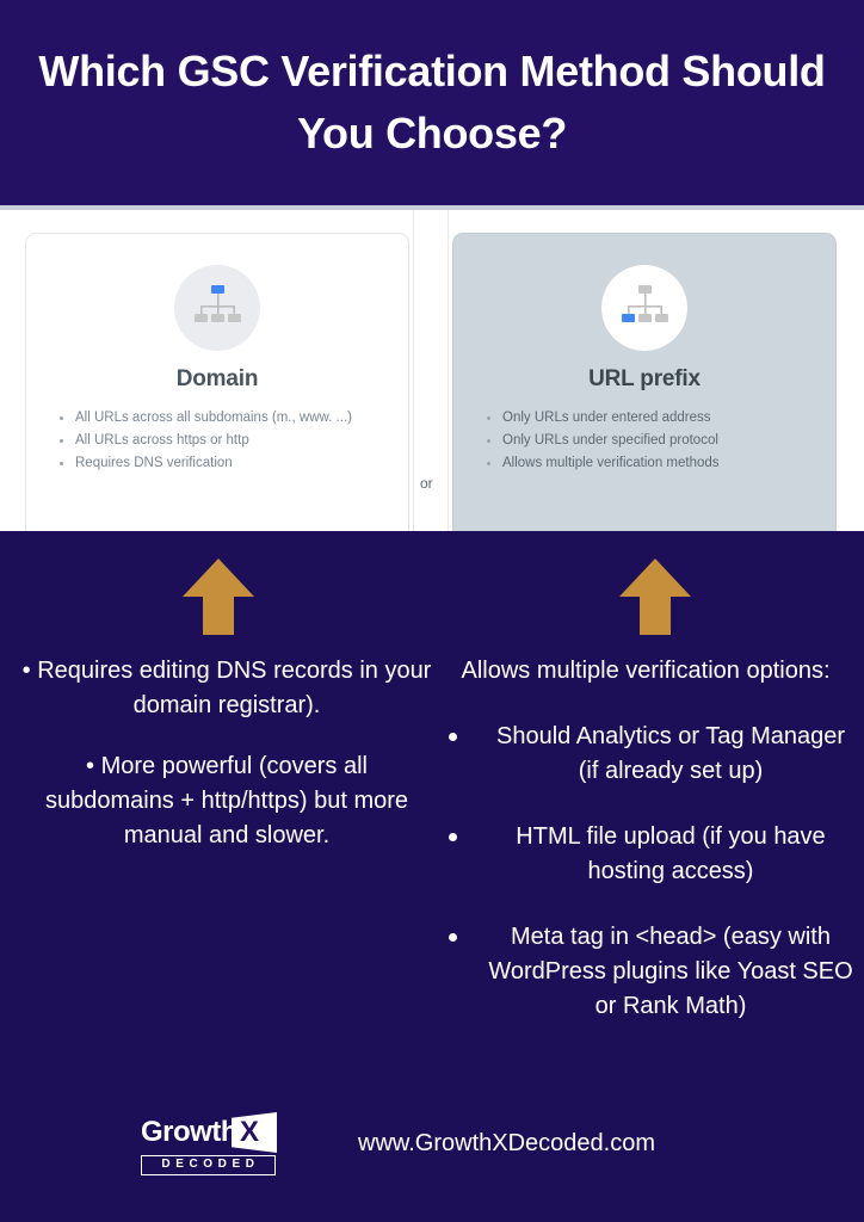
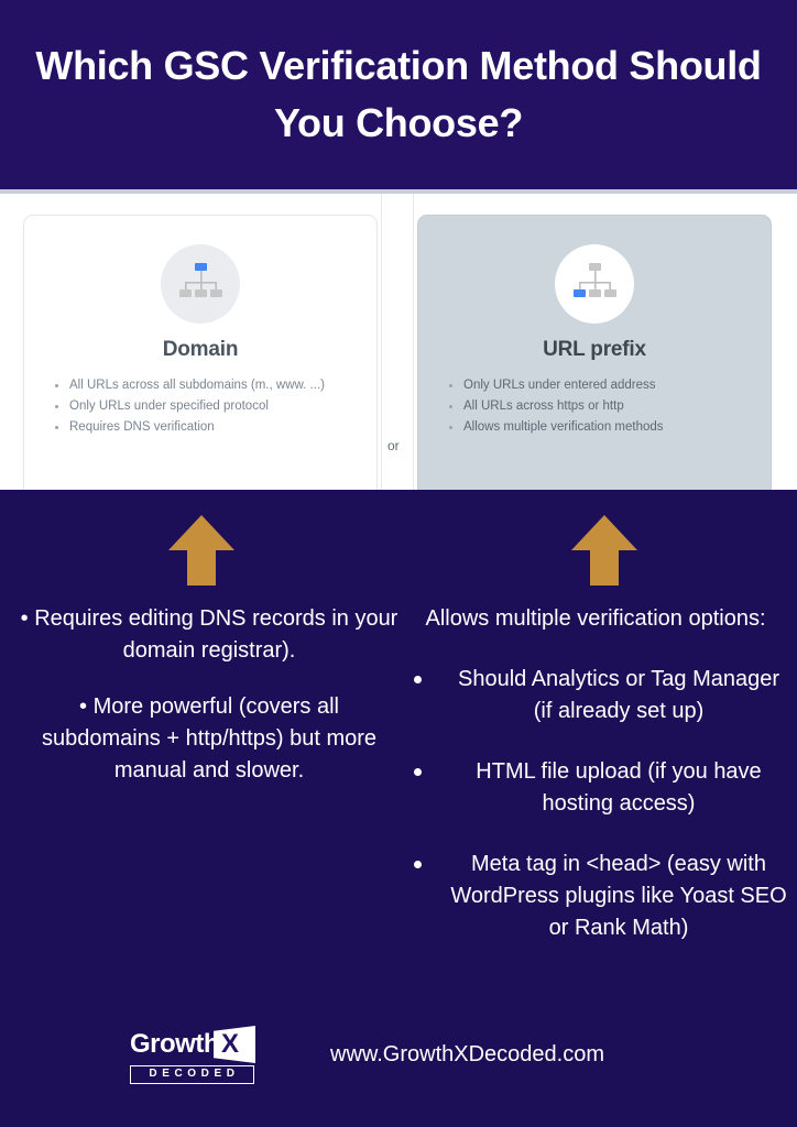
  Which GSC Verification Method Should You Choose?
  or
  Domain
  All URLs across all subdomains (m., www. ...)
- All URLs across https or http
+ Only URLs under specified protocol
  Requires DNS verification
  URL prefix
  Only URLs under entered address
- Only URLs under specified protocol
+ All URLs across https or http
  Allows multiple verification methods
  • Requires editing DNS records in your domain registrar).
  • More powerful (covers all subdomains + http/https) but more manual and slower.
  Allows multiple verification options:
  Should Analytics or Tag Manager (if already set up)
  HTML file upload (if you have hosting access)
  Meta tag in <head> (easy with WordPress plugins like Yoast SEO or Rank Math)
  Growth
  X
  DECODED
  www.GrowthXDecoded.com
